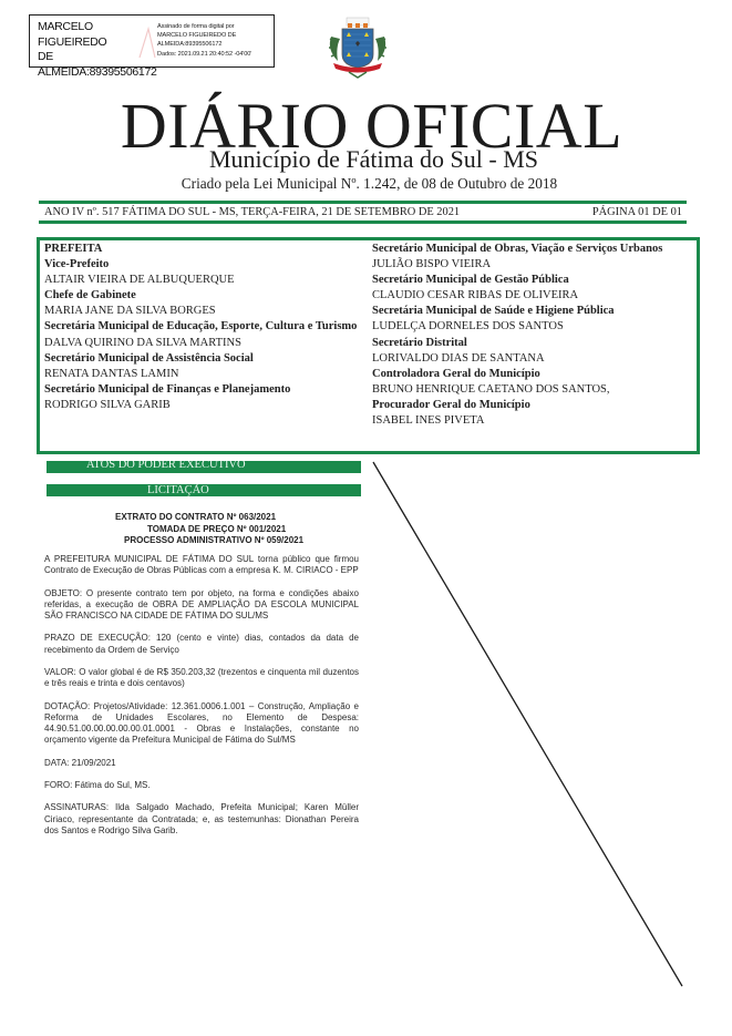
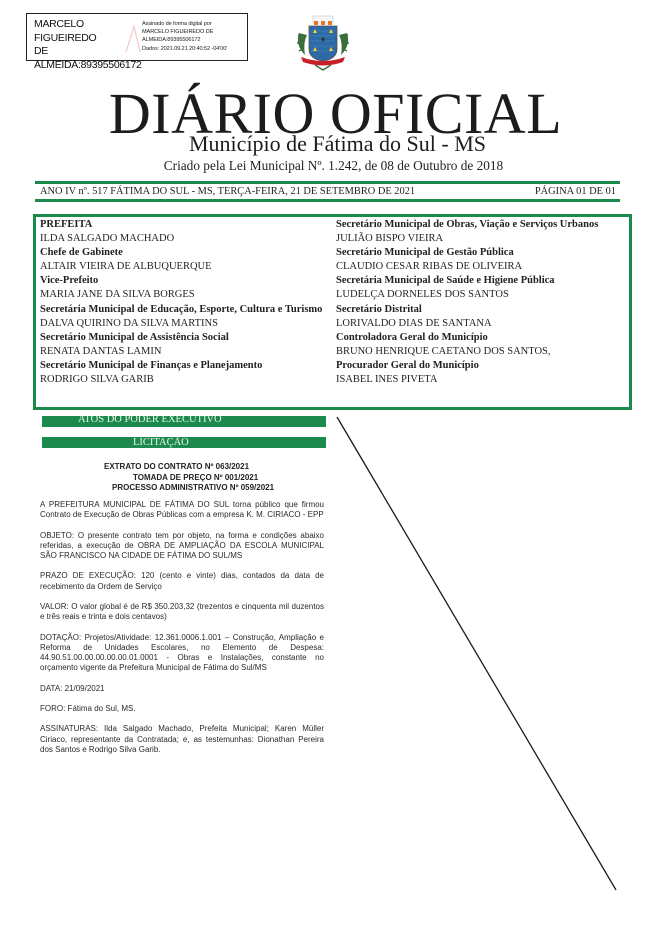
  MARCELO FIGUEIREDO
  DE
  ALMEIDA:89395506172
  DIÁRIO OFICIAL
  Município de Fátima do Sul - MS
  Criado pela Lei Municipal Nº. 1.242, de 08 de Outubro de 2018
  ANO IV nº. 517 FÁTIMA DO SUL - MS, TERÇA-FEIRA, 21 DE SETEMBRO DE 2021
  PÁGINA 01 DE 01
  PREFEITA
+ ILDA SALGADO MACHADO
- Vice-Prefeito
+ Chefe de Gabinete
  ALTAIR VIEIRA DE ALBUQUERQUE
- Chefe de Gabinete
+ Vice-Prefeito
  MARIA JANE DA SILVA BORGES
  Secretária Municipal de Educação, Esporte, Cultura e Turismo
  DALVA QUIRINO DA SILVA MARTINS
  Secretário Municipal de Assistência Social
  RENATA DANTAS LAMIN
  Secretário Municipal de Finanças e Planejamento
  RODRIGO SILVA GARIB
  Secretário Municipal de Obras, Viação e Serviços Urbanos
  JULIÃO BISPO VIEIRA
  Secretário Municipal de Gestão Pública
  CLAUDIO CESAR RIBAS DE OLIVEIRA
  Secretária Municipal de Saúde e Higiene Pública
  LUDELÇA DORNELES DOS SANTOS
  Secretário Distrital
  LORIVALDO DIAS DE SANTANA
  Controladora Geral do Município
  BRUNO HENRIQUE CAETANO DOS SANTOS,
  Procurador Geral do Município
  ISABEL INES PIVETA
  ATOS DO PODER EXECUTIVO
  LICITAÇÃO
  EXTRATO DO CONTRATO Nº 063/2021
  TOMADA DE PREÇO Nº 001/2021
  PROCESSO ADMINISTRATIVO Nº 059/2021
  A PREFEITURA MUNICIPAL DE FÁTIMA DO SUL torna público que firmou Contrato de Execução de Obras Públicas com a empresa K. M. CIRIACO - EPP
  OBJETO: O presente contrato tem por objeto, na forma e condições abaixo referidas, a execução de OBRA DE AMPLIAÇÃO DA ESCOLA MUNICIPAL SÃO FRANCISCO NA CIDADE DE FÁTIMA DO SUL/MS
  PRAZO DE EXECUÇÃO: 120 (cento e vinte) dias, contados da data de recebimento da Ordem de Serviço
  VALOR: O valor global é de R$ 350.203,32 (trezentos e cinquenta mil duzentos e três reais e trinta e dois centavos)
  DOTAÇÃO: Projetos/Atividade: 12.361.0006.1.001 – Construção, Ampliação e Reforma de Unidades Escolares, no Elemento de Despesa: 44.90.51.00.00.00.00.00.01.0001 - Obras e Instalações, constante no orçamento vigente da Prefeitura Municipal de Fátima do Sul/MS
  DATA: 21/09/2021
  FORO: Fátima do Sul, MS.
  ASSINATURAS: Ilda Salgado Machado, Prefeita Municipal; Karen Müller Ciriaco, representante da Contratada; e, as testemunhas: Dionathan Pereira dos Santos e Rodrigo Silva Garib.
